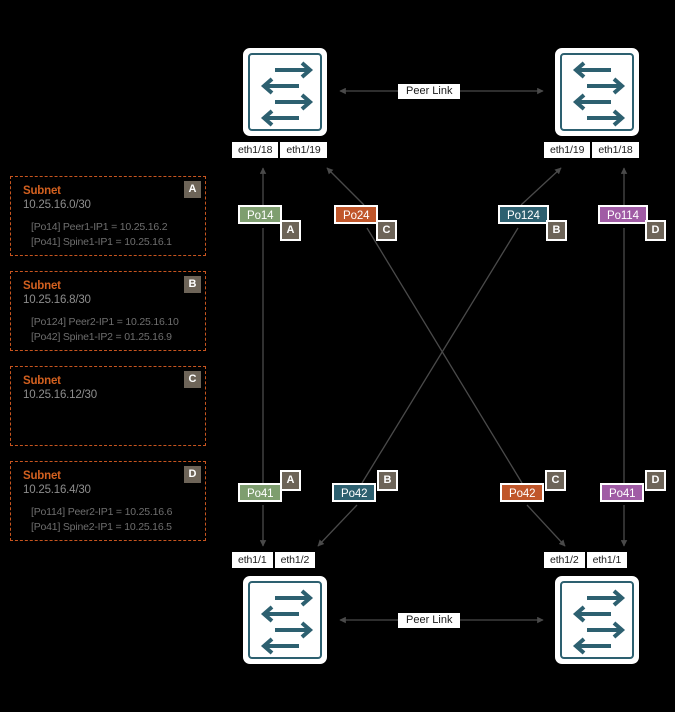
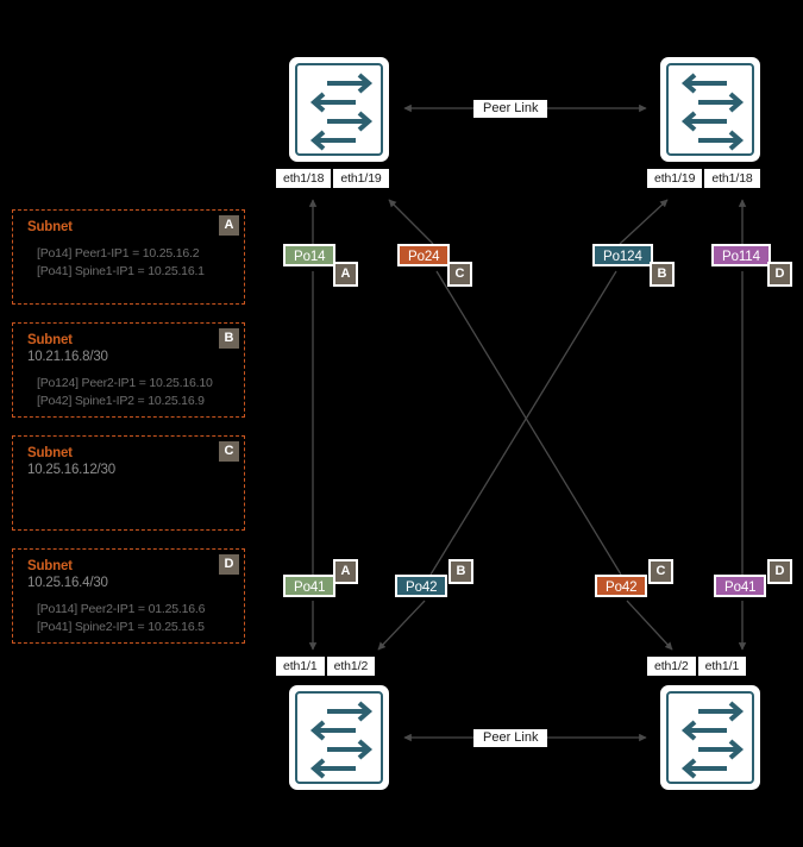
  A
  Subnet
- 10.25.16.0/30
  [Po14] Peer1-IP1 = 10.25.16.2
  [Po41] Spine1-IP1 = 10.25.16.1
  B
  Subnet
- 10.25.16.8/30
+ 10.21.16.8/30
  [Po124] Peer2-IP1 = 10.25.16.10
- [Po42] Spine1-IP2 = 01.25.16.9
+ [Po42] Spine1-IP2 = 10.25.16.9
  C
  Subnet
  10.25.16.12/30
  D
  Subnet
  10.25.16.4/30
- [Po114] Peer2-IP1 = 10.25.16.6
+ [Po114] Peer2-IP1 = 01.25.16.6
  [Po41] Spine2-IP1 = 10.25.16.5
  eth1/18
  eth1/19
  eth1/19
  eth1/18
  eth1/1
  eth1/2
  eth1/2
  eth1/1
  Peer Link
  Peer Link
  Po14
  A
  Po24
  C
  Po124
  B
  Po114
  D
  Po41
  A
  Po42
  B
  Po42
  C
  Po41
  D
